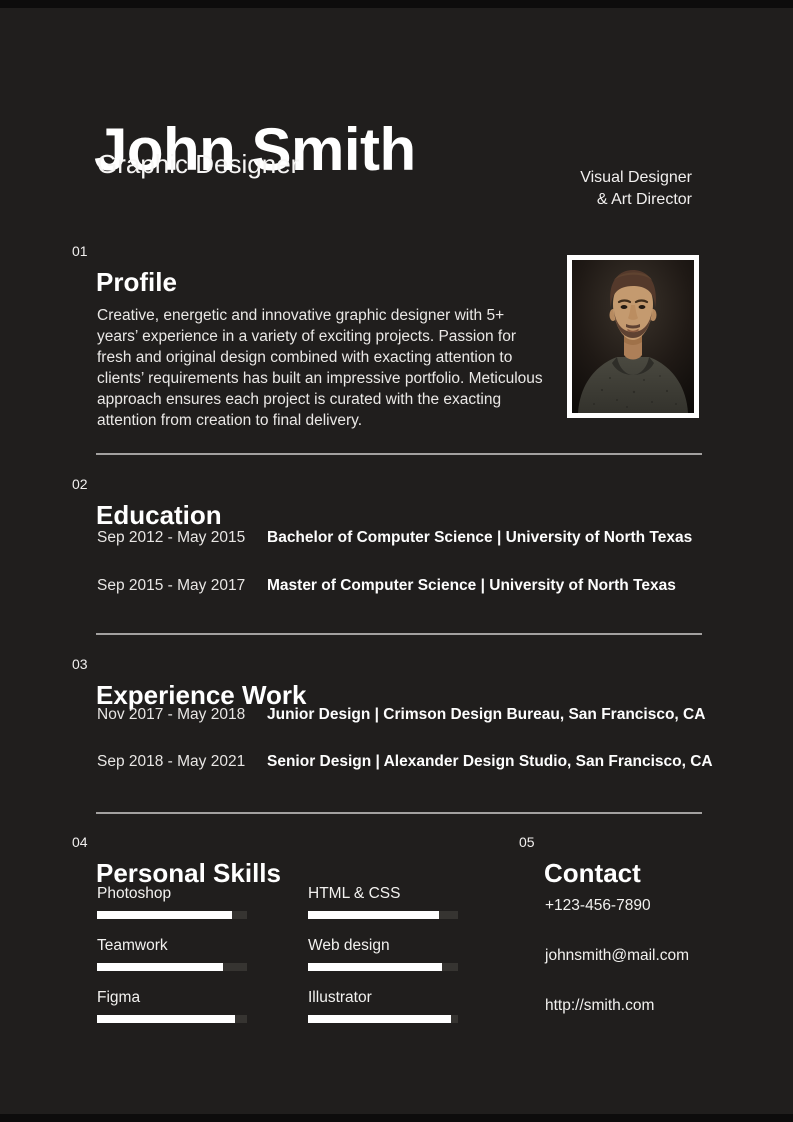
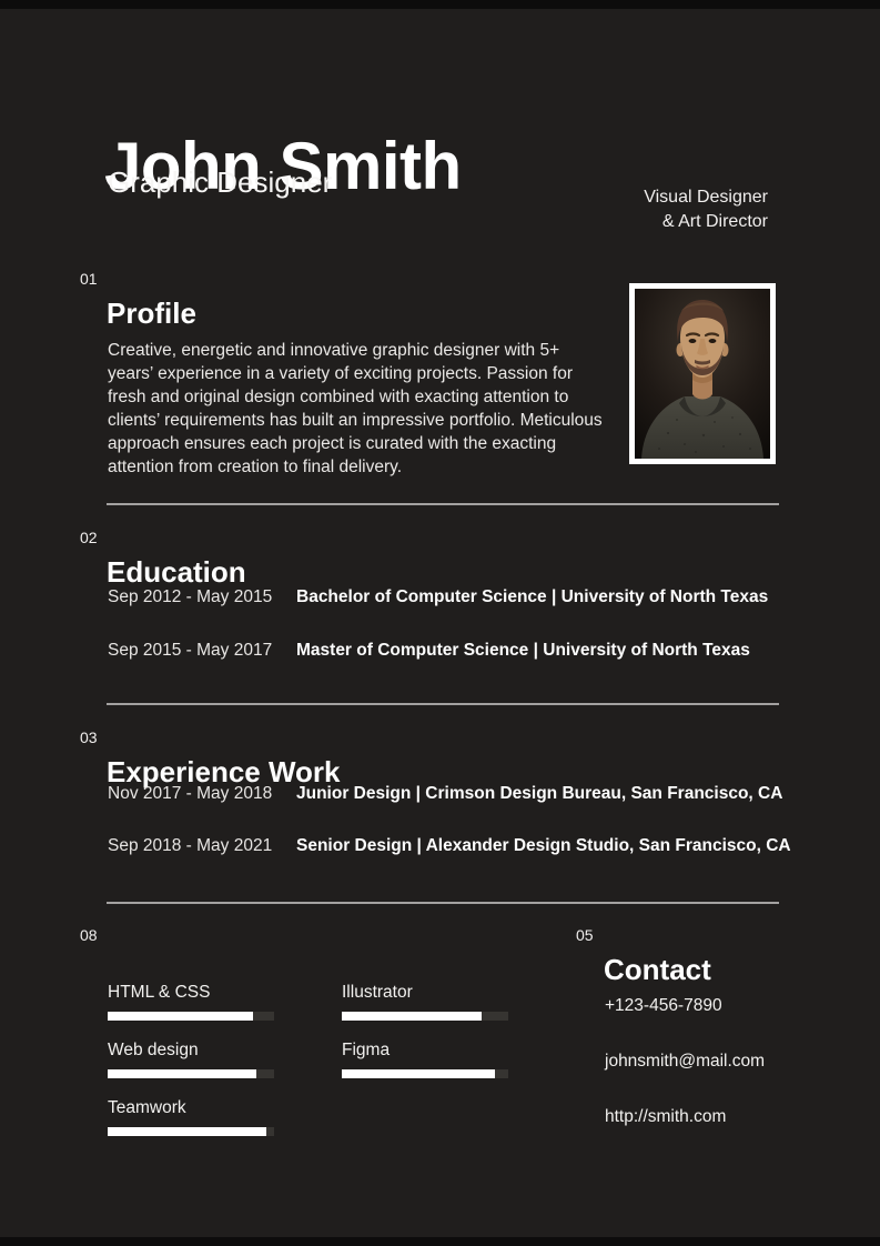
  John Smith
  Graphic Designer
  Visual Designer
  & Art Director
  01
  Profile
  Creative, energetic and innovative graphic designer with 5+ years’ experience in a variety of exciting projects. Passion for fresh and original design combined with exacting attention to clients’ requirements has built an impressive portfolio. Meticulous approach ensures each project is curated with the exacting attention from creation to final delivery.
  02
  Education
  Sep 2012 - May 2015
  Bachelor of Computer Science | University of North Texas
  Sep 2015 - May 2017
  Master of Computer Science | University of North Texas
  03
  Experience Work
  Nov 2017 - May 2018
  Junior Design | Crimson Design Bureau, San Francisco, CA
  Sep 2018 - May 2021
  Senior Design | Alexander Design Studio, San Francisco, CA
- 04
+ 08
- Personal Skills
- Photoshop
  HTML & CSS
- Teamwork
+ Illustrator
  Web design
  Figma
- Illustrator
+ Teamwork
  05
  Contact
  +123-456-7890
  johnsmith@mail.com
  http://smith.com
